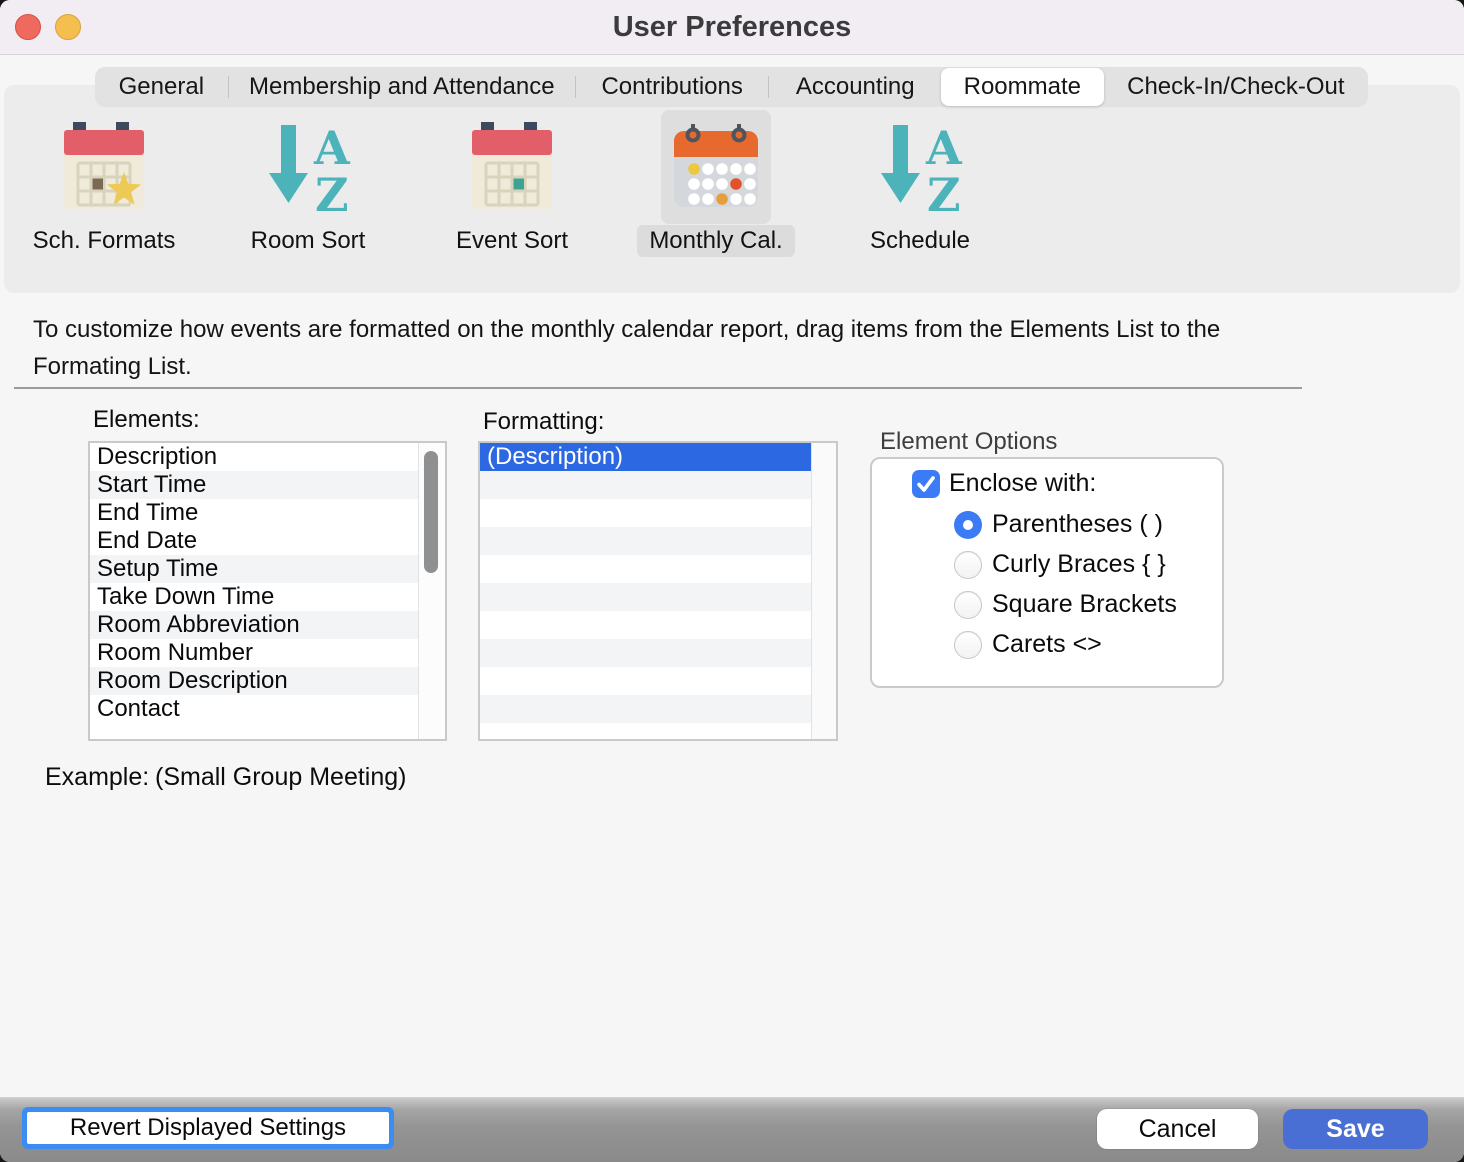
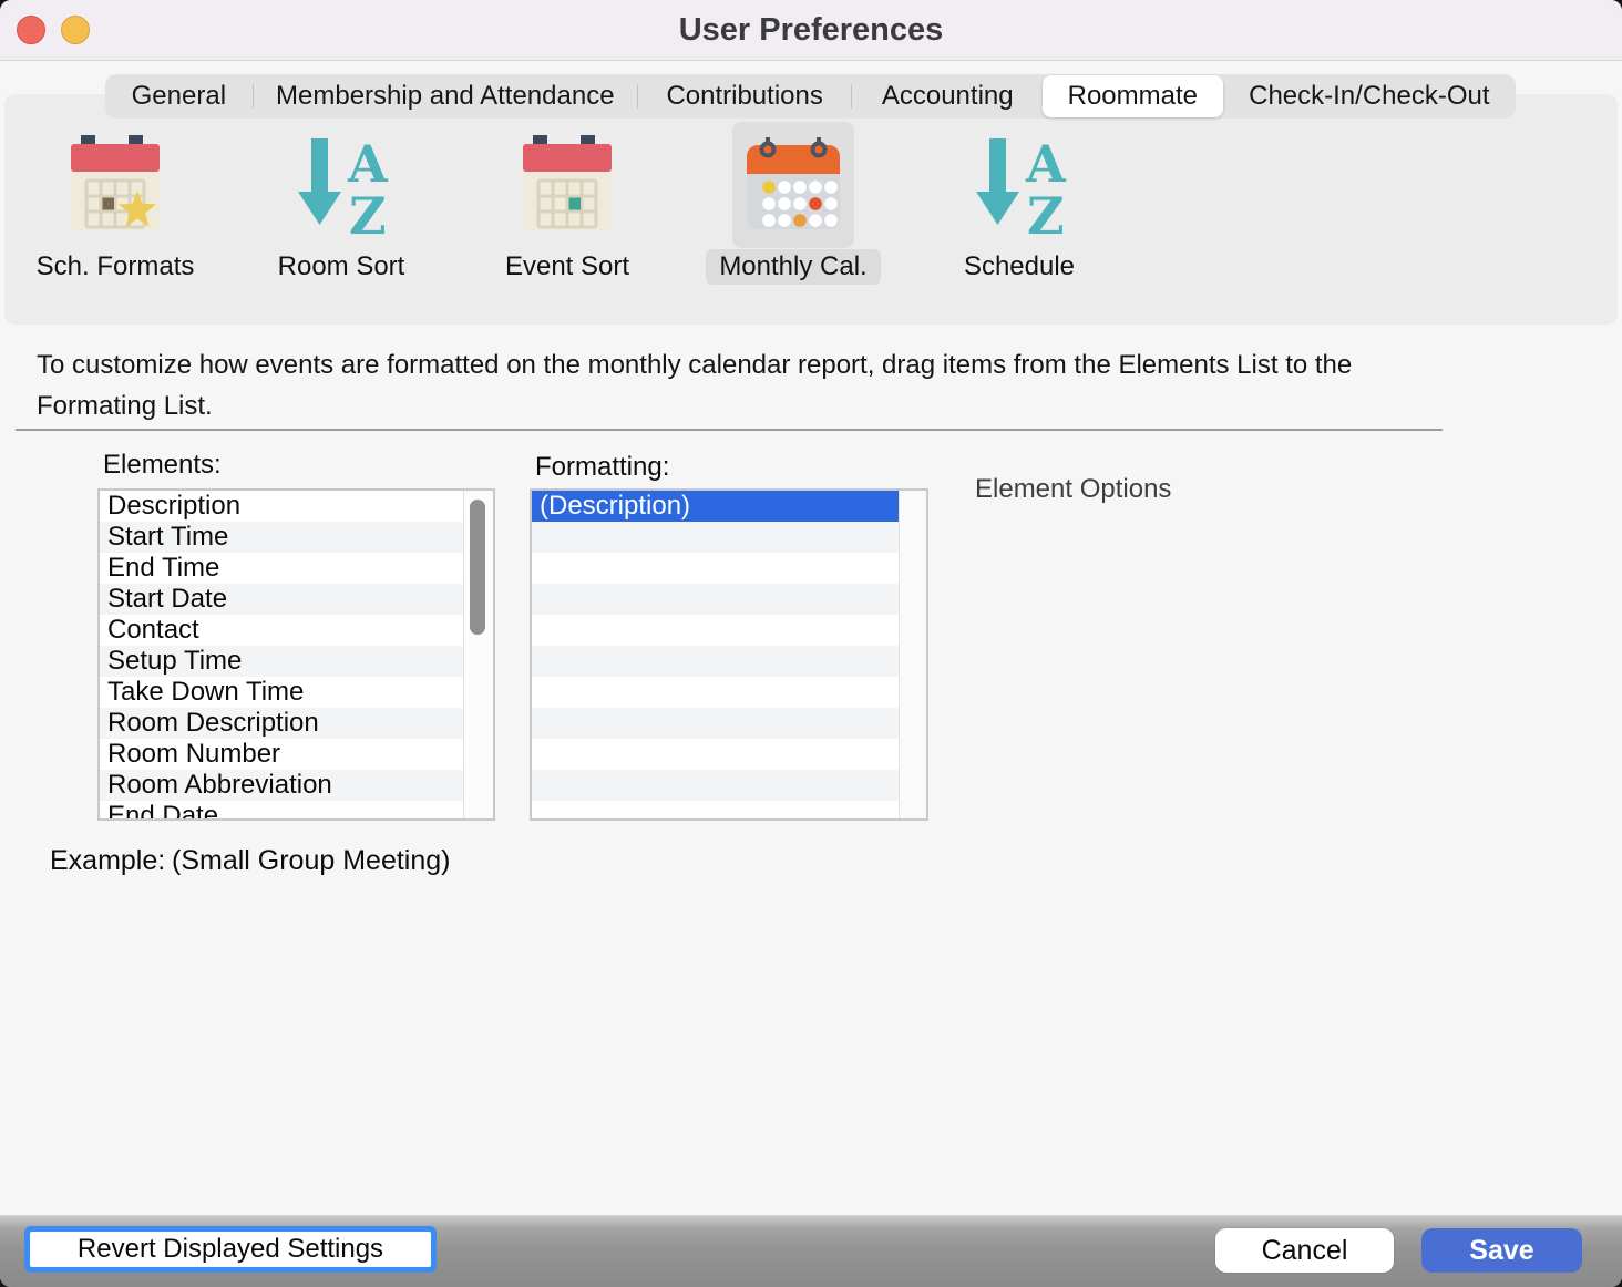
  User Preferences
  General
  Membership and Attendance
  Contributions
  Accounting
  Roommate
  Check-In/Check-Out
  Sch. Formats
  A
  Z
  Room Sort
  Event Sort
  Monthly Cal.
  A
  Z
  Schedule
  To customize how events are formatted on the monthly calendar report, drag items from the Elements List to the Formating List.
  Elements:
  Description
  Start Time
  End Time
+ Start Date
- End Date
+ Contact
  Setup Time
  Take Down Time
- Room Abbreviation
+ Room Description
  Room Number
- Room Description
+ Room Abbreviation
- Contact
+ End Date
  Formatting:
  (Description)
  Element Options
- Enclose with:
- Parentheses ( )
- Curly Braces { }
- Square Brackets
- Carets <>
  Example:
  (Small Group Meeting)
  Revert Displayed Settings
  Cancel
  Save
